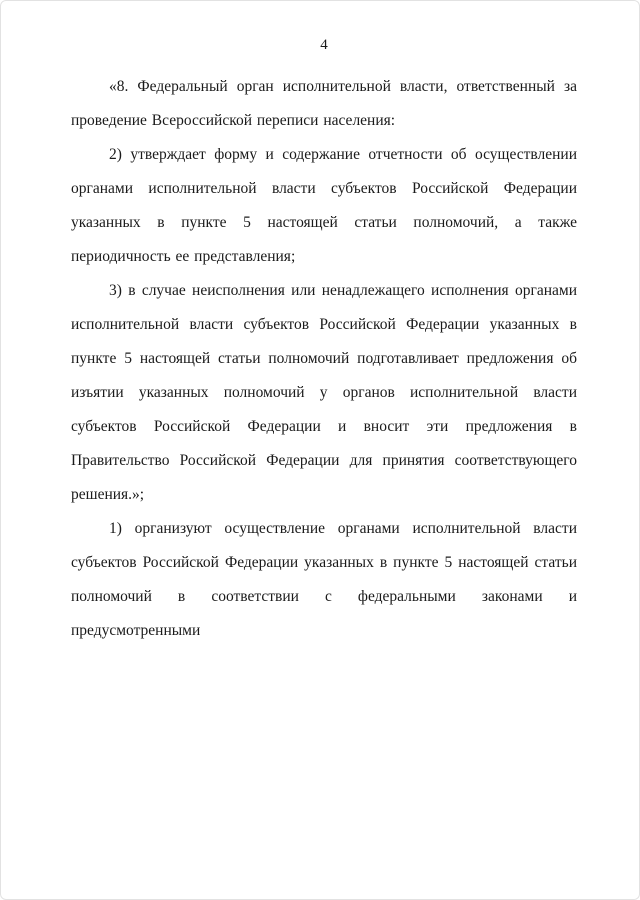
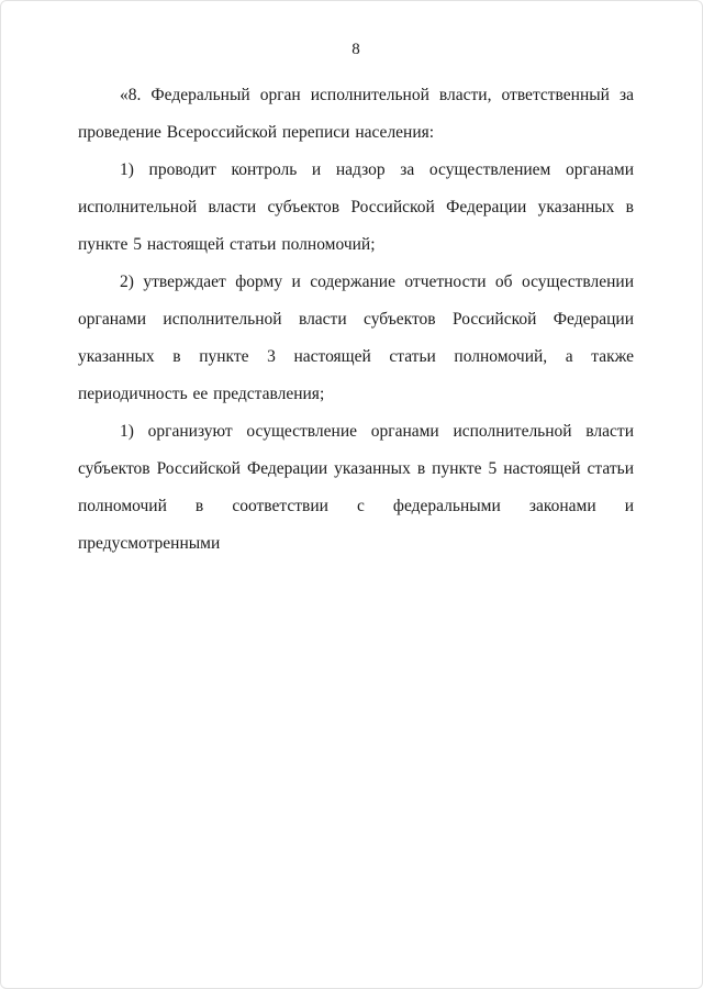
- 4
+ 8
  «8. Федеральный орган исполнительной власти, ответственный за проведение Всероссийской переписи населения:
+ 1) проводит контроль и надзор за осуществлением органами исполнительной власти субъектов Российской Федерации указанных в пункте 5 настоящей статьи полномочий;
- 2) утверждает форму и содержание отчетности об осуществлении органами исполнительной власти субъектов Российской Федерации указанных в пункте 5 настоящей статьи полномочий, а также периодичность ее представления;
+ 2) утверждает форму и содержание отчетности об осуществлении органами исполнительной власти субъектов Российской Федерации указанных в пункте 3 настоящей статьи полномочий, а также периодичность ее представления;
- 3) в случае неисполнения или ненадлежащего исполнения органами исполнительной власти субъектов Российской Федерации указанных в пункте 5 настоящей статьи полномочий подготавливает предложения об изъятии указанных полномочий у органов исполнительной власти субъектов Российской Федерации и вносит эти предложения в Правительство Российской Федерации для принятия соответствующего решения.»;
  1) организуют осуществление органами исполнительной власти субъектов Российской Федерации указанных в пункте 5 настоящей статьи полномочий в соответствии с федеральными законами и предусмотренными
